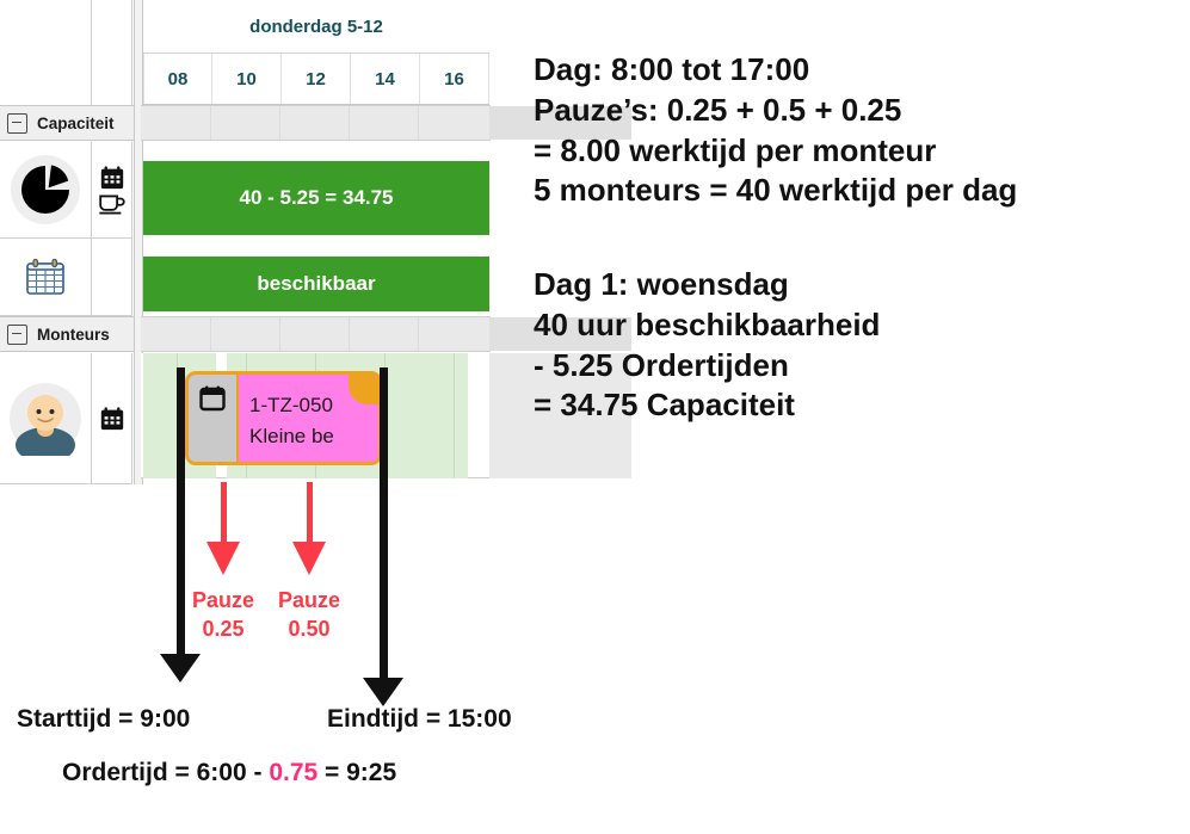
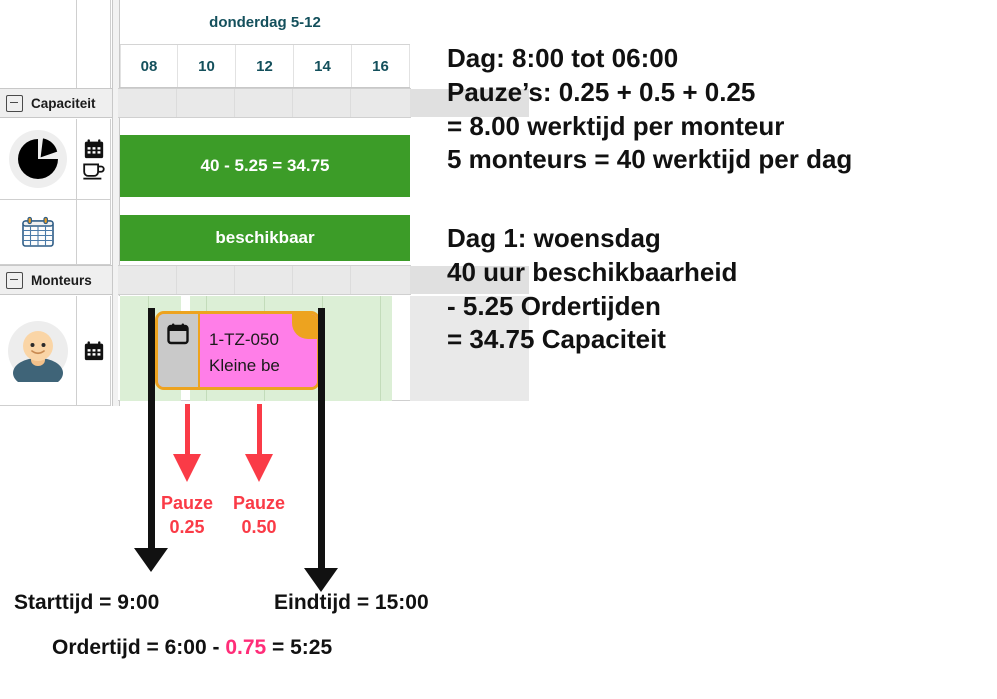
  donderdag 5-12
  08
  10
  12
  14
  16
  Capaciteit
  40 - 5.25 = 34.75
  beschikbaar
  Monteurs
  1-TZ-050
  Kleine be
  Pauze
  0.25
  Pauze
  0.50
  Starttijd = 9:00
  Eindtijd = 15:00
- Ordertijd = 6:00 - 0.75 = 9:25
+ Ordertijd = 6:00 - 0.75 = 5:25
- Dag: 8:00 tot 17:00
+ Dag: 8:00 tot 06:00
  Pauze’s: 0.25 + 0.5 + 0.25
  = 8.00 werktijd per monteur
  5 monteurs = 40 werktijd per dag
  Dag 1: woensdag
  40 uur beschikbaarheid
  - 5.25 Ordertijden
  = 34.75 Capaciteit
